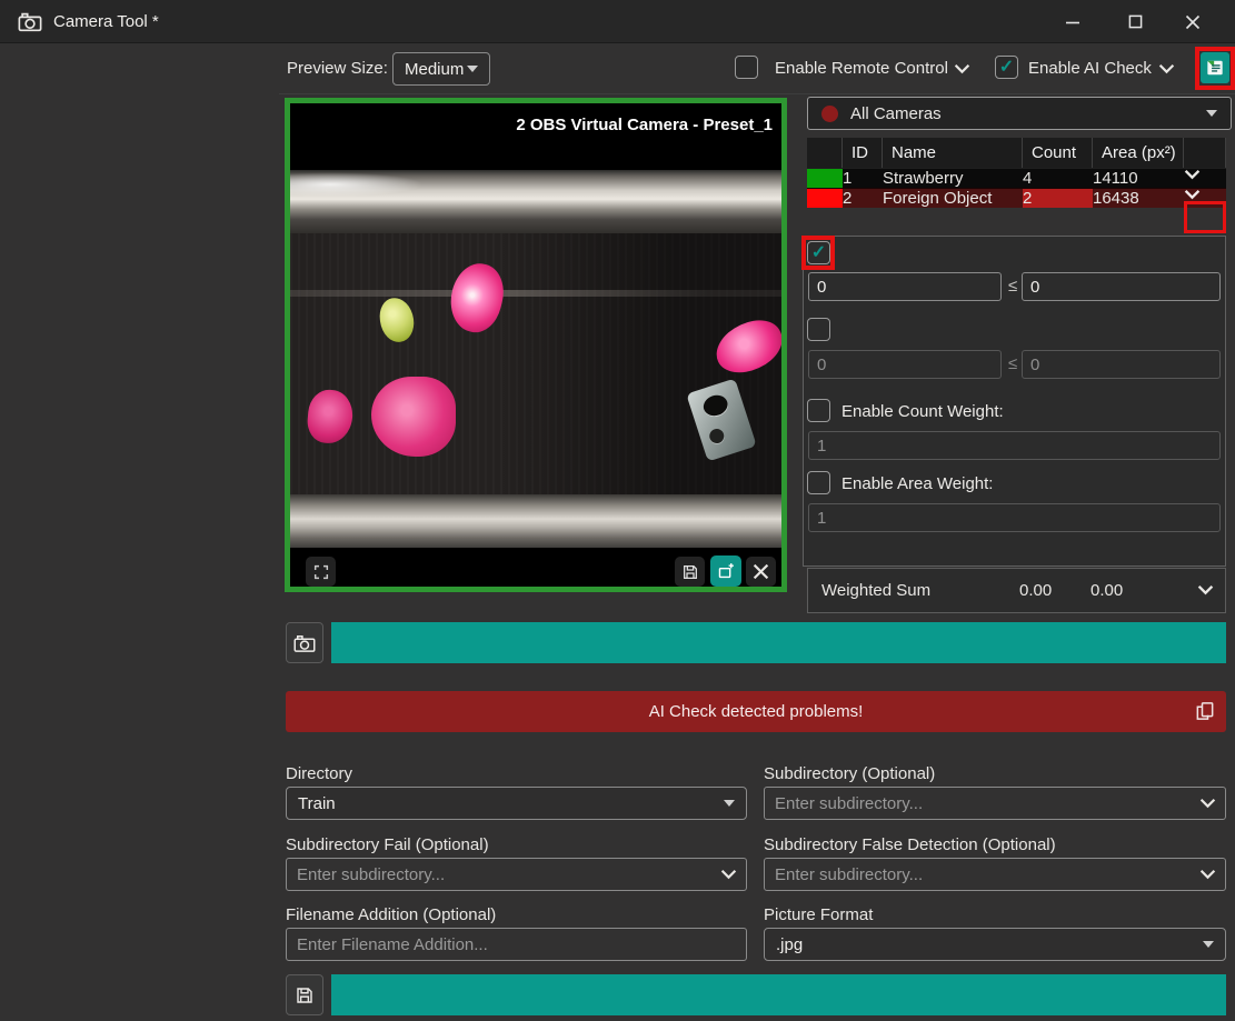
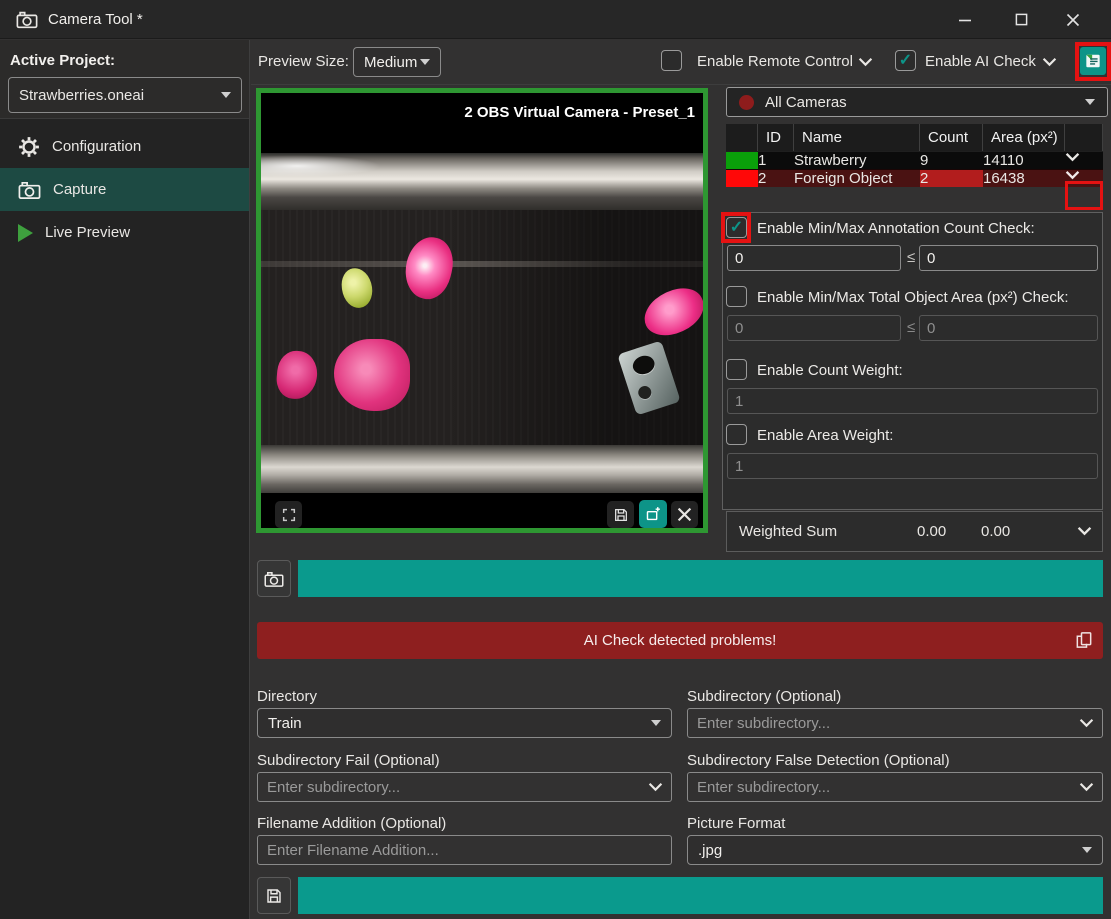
  Camera Tool *
+ Active Project:
+ Strawberries.oneai
+ Configuration
+ Capture
+ Live Preview
  Preview Size:
  Medium
  Enable Remote Control
  ✓
  Enable AI Check
  2 OBS Virtual Camera - Preset_1
  All Cameras
  ID
  Name
  Count
  Area (px²)
  1
  Strawberry
- 4
+ 9
  14110
  2
  Foreign Object
  2
  16438
  ✓
+ Enable Min/Max Annotation Count Check:
  0
  ≤
  0
+ Enable Min/Max Total Object Area (px²) Check:
  0
  ≤
  0
  Enable Count Weight:
  1
  Enable Area Weight:
  1
  Weighted Sum
  0.00
  0.00
  AI Check detected problems!
  Directory
  Subdirectory (Optional)
  Train
  Enter subdirectory...
  Subdirectory Fail (Optional)
  Subdirectory False Detection (Optional)
  Enter subdirectory...
  Enter subdirectory...
  Filename Addition (Optional)
  Picture Format
  Enter Filename Addition...
  .jpg
